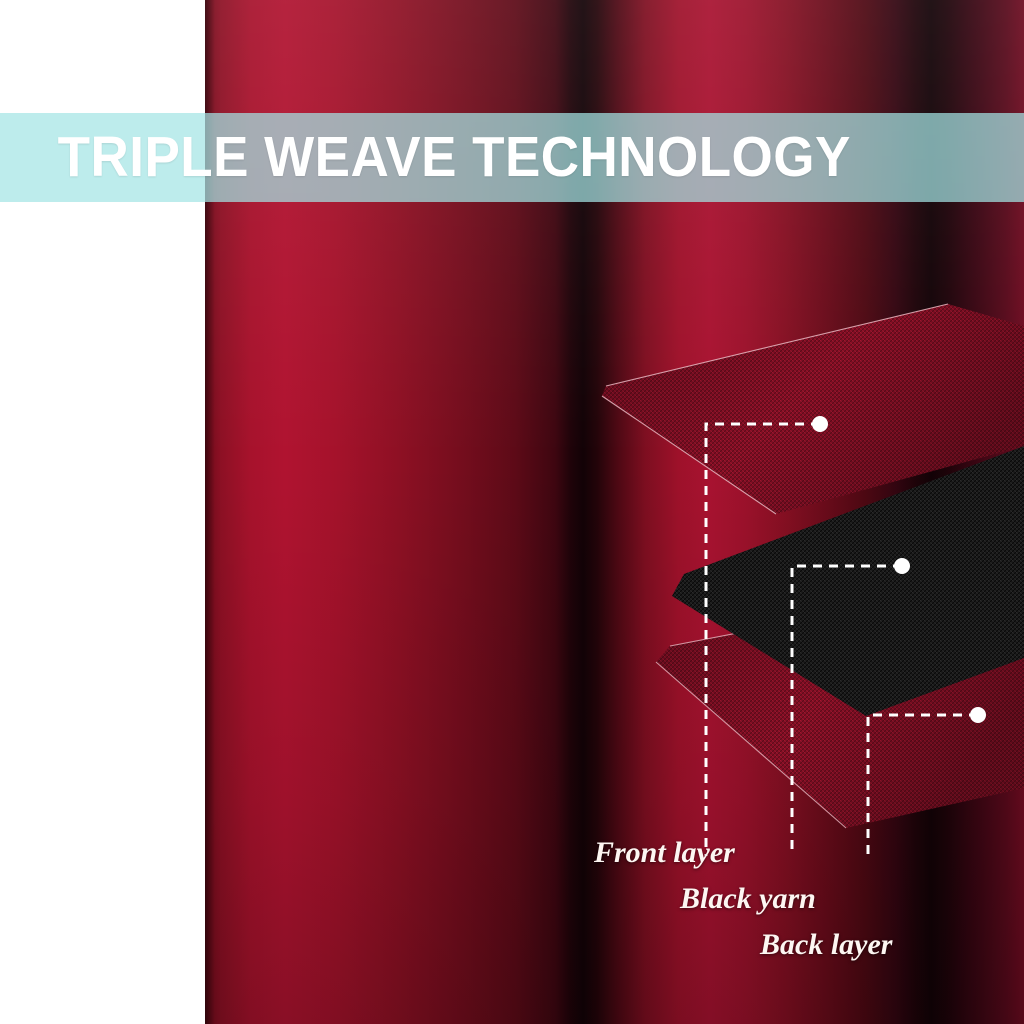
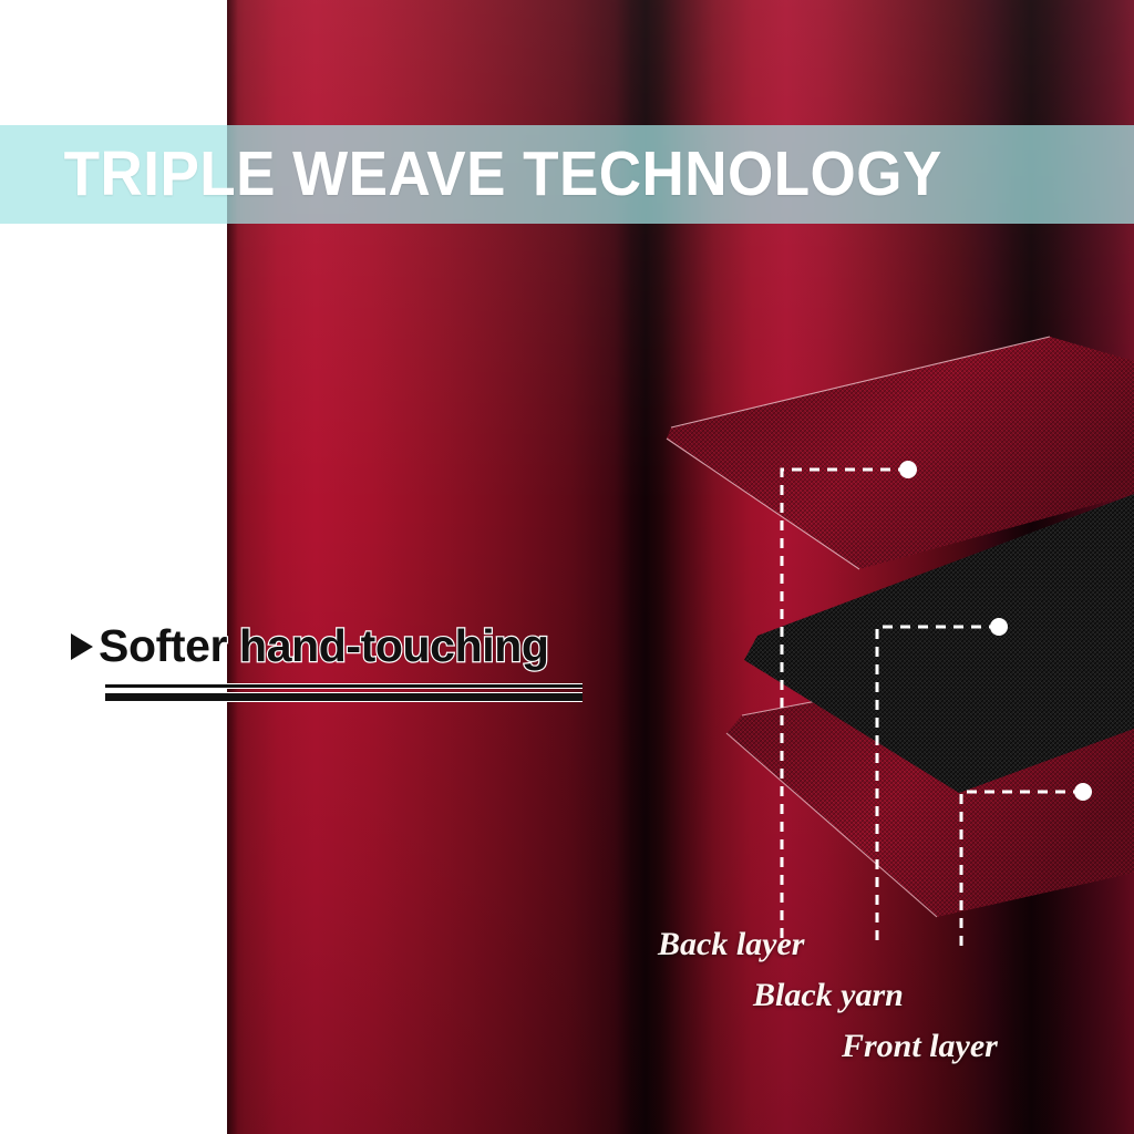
  TRIPLE WEAVE TECHNOLOGY
+ Softer hand-touching
- Front layer
+ Back layer
  Black yarn
- Back layer
+ Front layer
